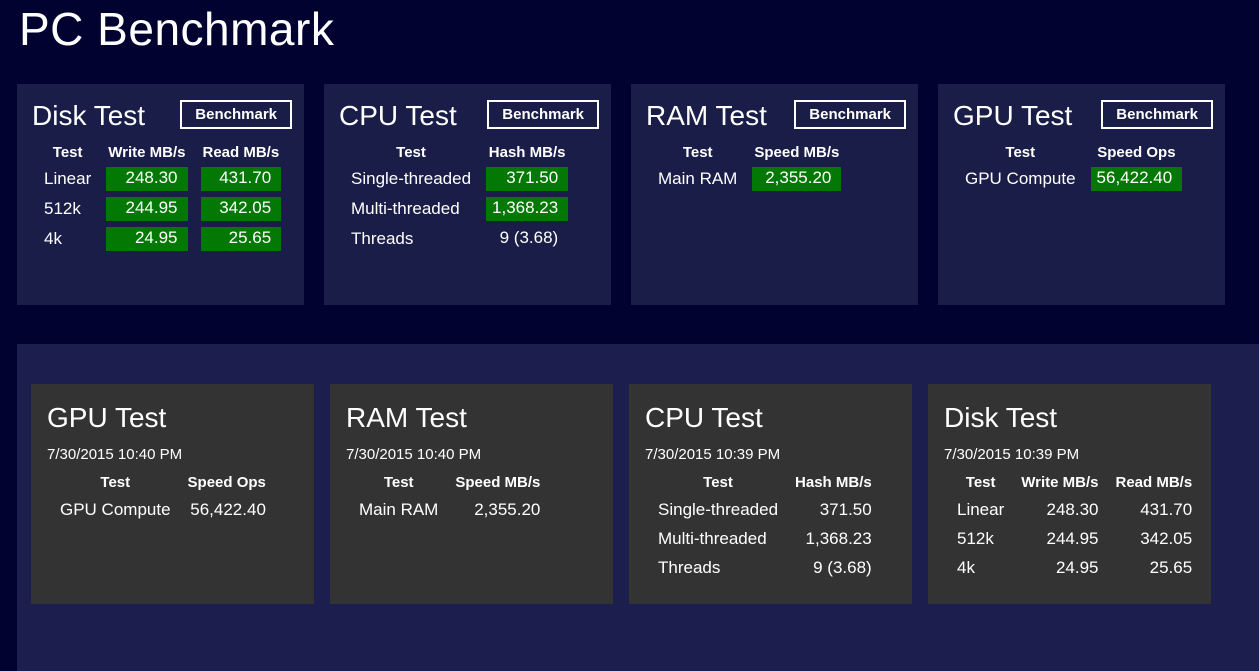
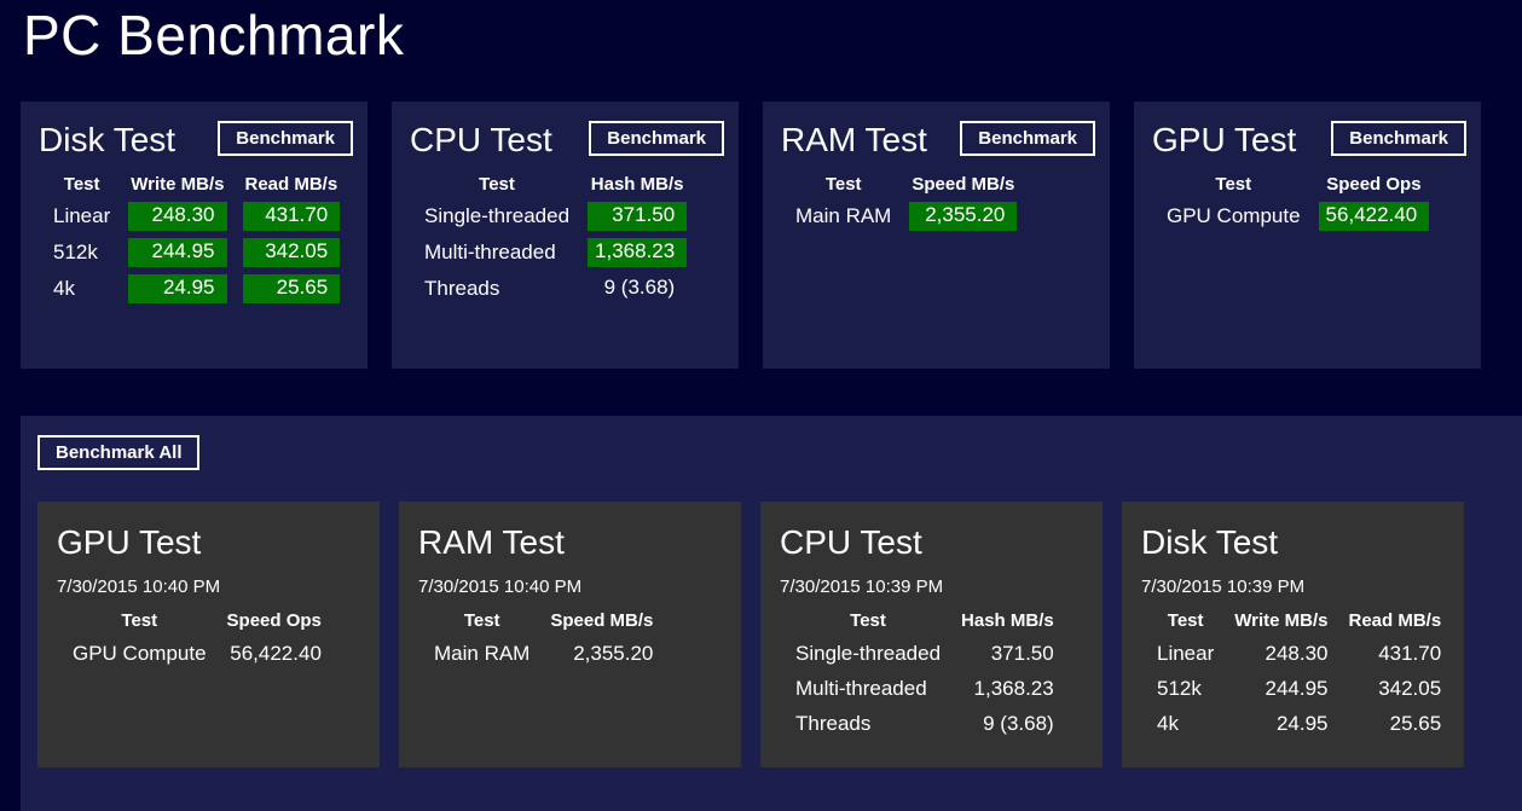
  PC Benchmark
  Disk Test
  Benchmark
  Test	Write MB/s	Read MB/s
  Linear	248.30	431.70
  512k	244.95	342.05
  4k	24.95	25.65
  CPU Test
  Benchmark
  Test	Hash MB/s
  Single-threaded	371.50
  Multi-threaded	1,368.23
  Threads	9 (3.68)
  RAM Test
  Benchmark
  Test	Speed MB/s
  Main RAM	2,355.20
  GPU Test
  Benchmark
  Test	Speed Ops
  GPU Compute	56,422.40
+ Benchmark All
  GPU Test
  7/30/2015 10:40 PM
  Test	Speed Ops
  GPU Compute	56,422.40
  RAM Test
  7/30/2015 10:40 PM
  Test	Speed MB/s
  Main RAM	2,355.20
  CPU Test
  7/30/2015 10:39 PM
  Test	Hash MB/s
  Single-threaded	371.50
  Multi-threaded	1,368.23
  Threads	9 (3.68)
  Disk Test
  7/30/2015 10:39 PM
  Test	Write MB/s	Read MB/s
  Linear	248.30	431.70
  512k	244.95	342.05
  4k	24.95	25.65
